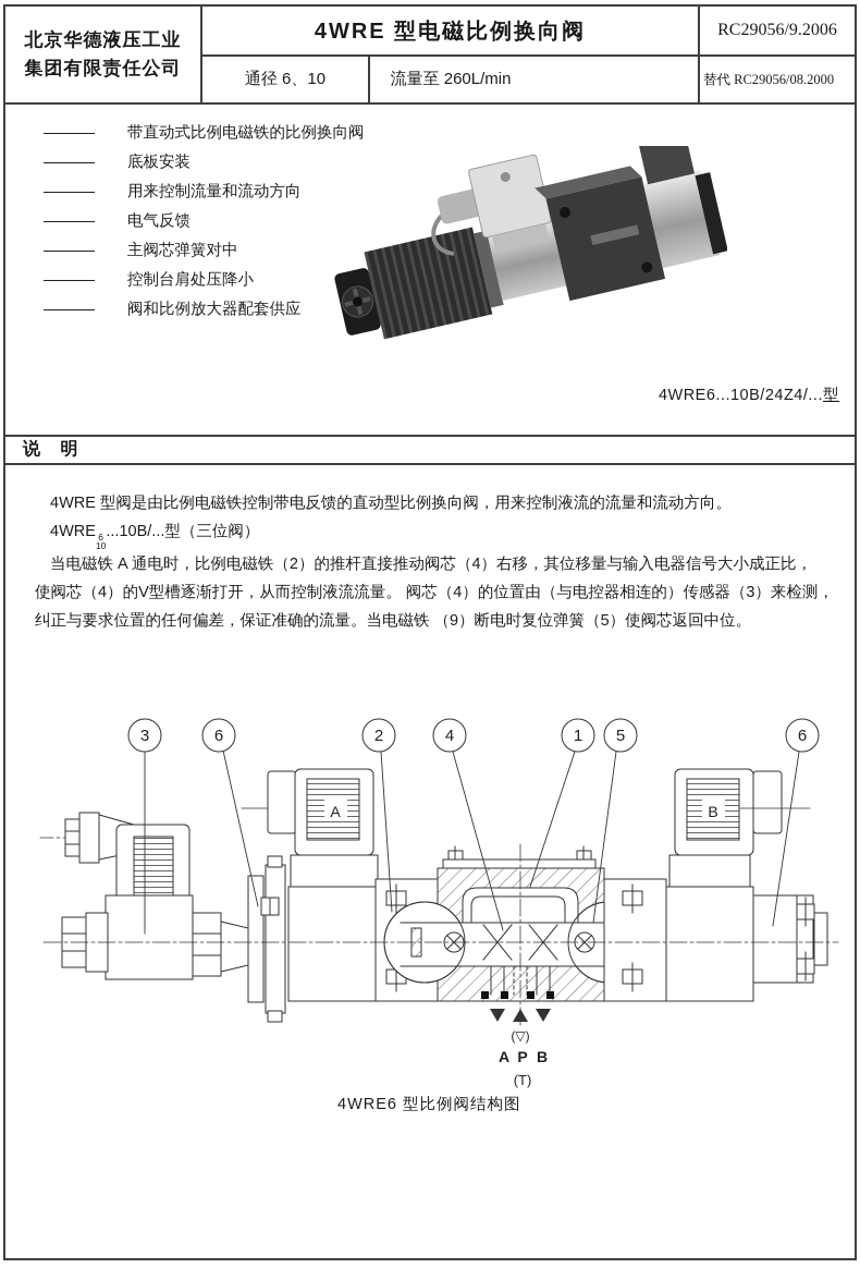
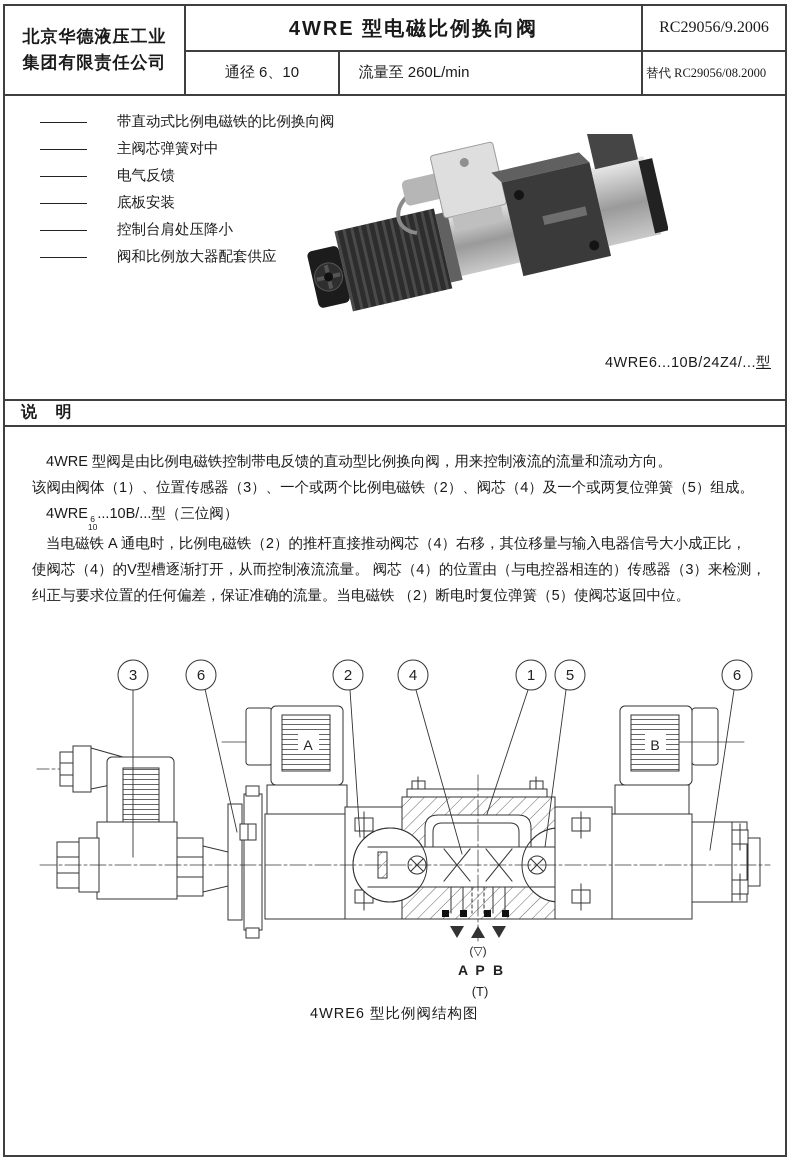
  北京华德液压工业
  集团有限责任公司
  4WRE 型电磁比例换向阀
  通径 6、10
  流量至 260L/min
  RC29056/9.2006
  替代 RC29056/08.2000
  带直动式比例电磁铁的比例换向阀
- 底板安装
+ 主阀芯弹簧对中
- 用来控制流量和流动方向
  电气反馈
- 主阀芯弹簧对中
+ 底板安装
  控制台肩处压降小
  阀和比例放大器配套供应
  4WRE6...10B/24Z4/...型
  说 明
  4WRE 型阀是由比例电磁铁控制带电反馈的直动型比例换向阀，用来控制液流的流量和流动方向。
+ 该阀由阀体（1）、位置传感器（3）、一个或两个比例电磁铁（2）、阀芯（4）及一个或两复位弹簧（5）组成。
  4WRE
  6
  10
  ...10B/...型（三位阀）
  当电磁铁 A 通电时，比例电磁铁（2）的推杆直接推动阀芯（4）右移，其位移量与输入电器信号大小成正比，
  使阀芯（4）的V型槽逐渐打开，从而控制液流流量。 阀芯（4）的位置由（与电控器相连的）传感器（3）来检测，
- 纠正与要求位置的任何偏差，保证准确的流量。当电磁铁 （9）断电时复位弹簧（5）使阀芯返回中位。
+ 纠正与要求位置的任何偏差，保证准确的流量。当电磁铁 （2）断电时复位弹簧（5）使阀芯返回中位。
  A
  B
  3
  6
  2
  4
  1
  5
  6
  (▽)
  A
  P
  B
  (T)
  4WRE6 型比例阀结构图
